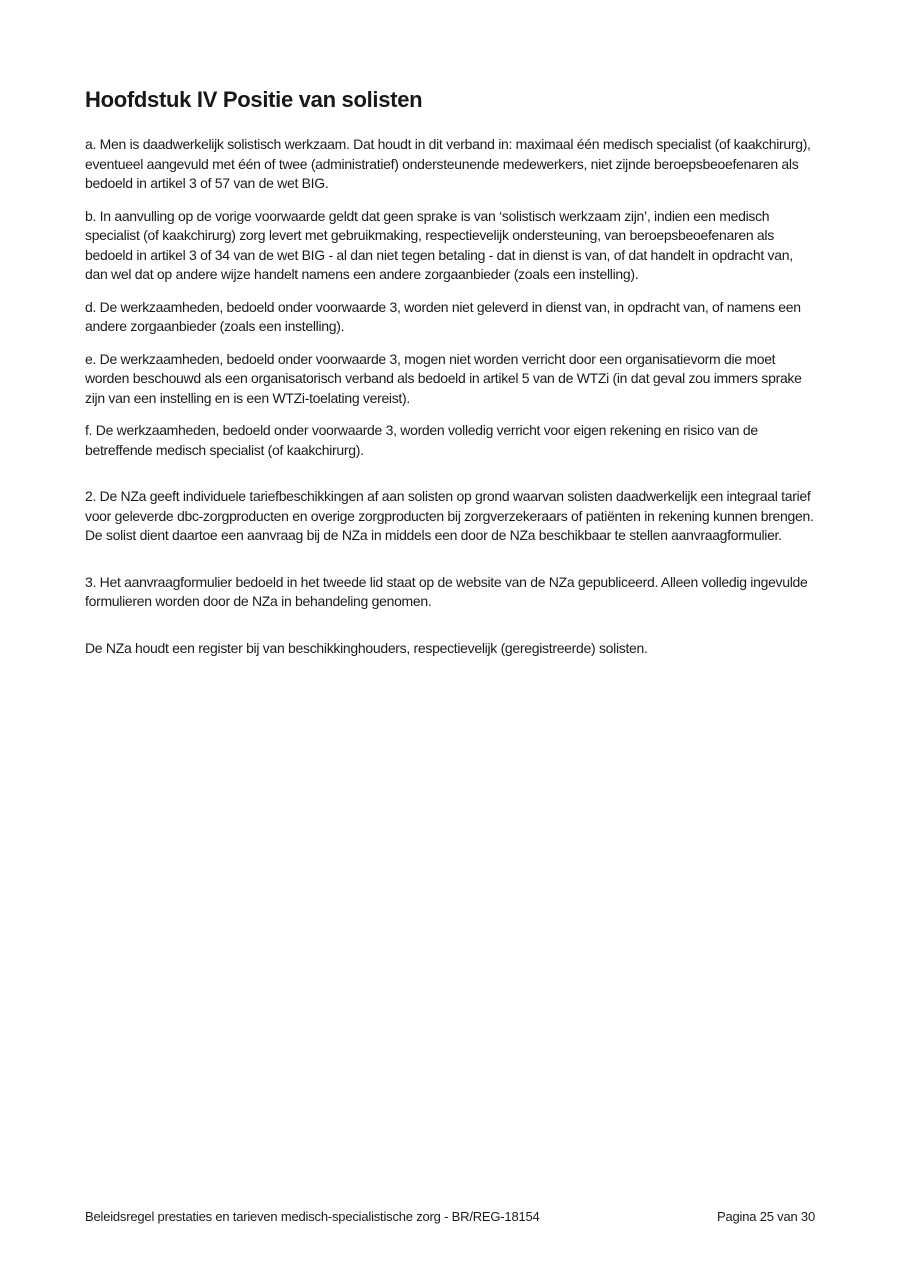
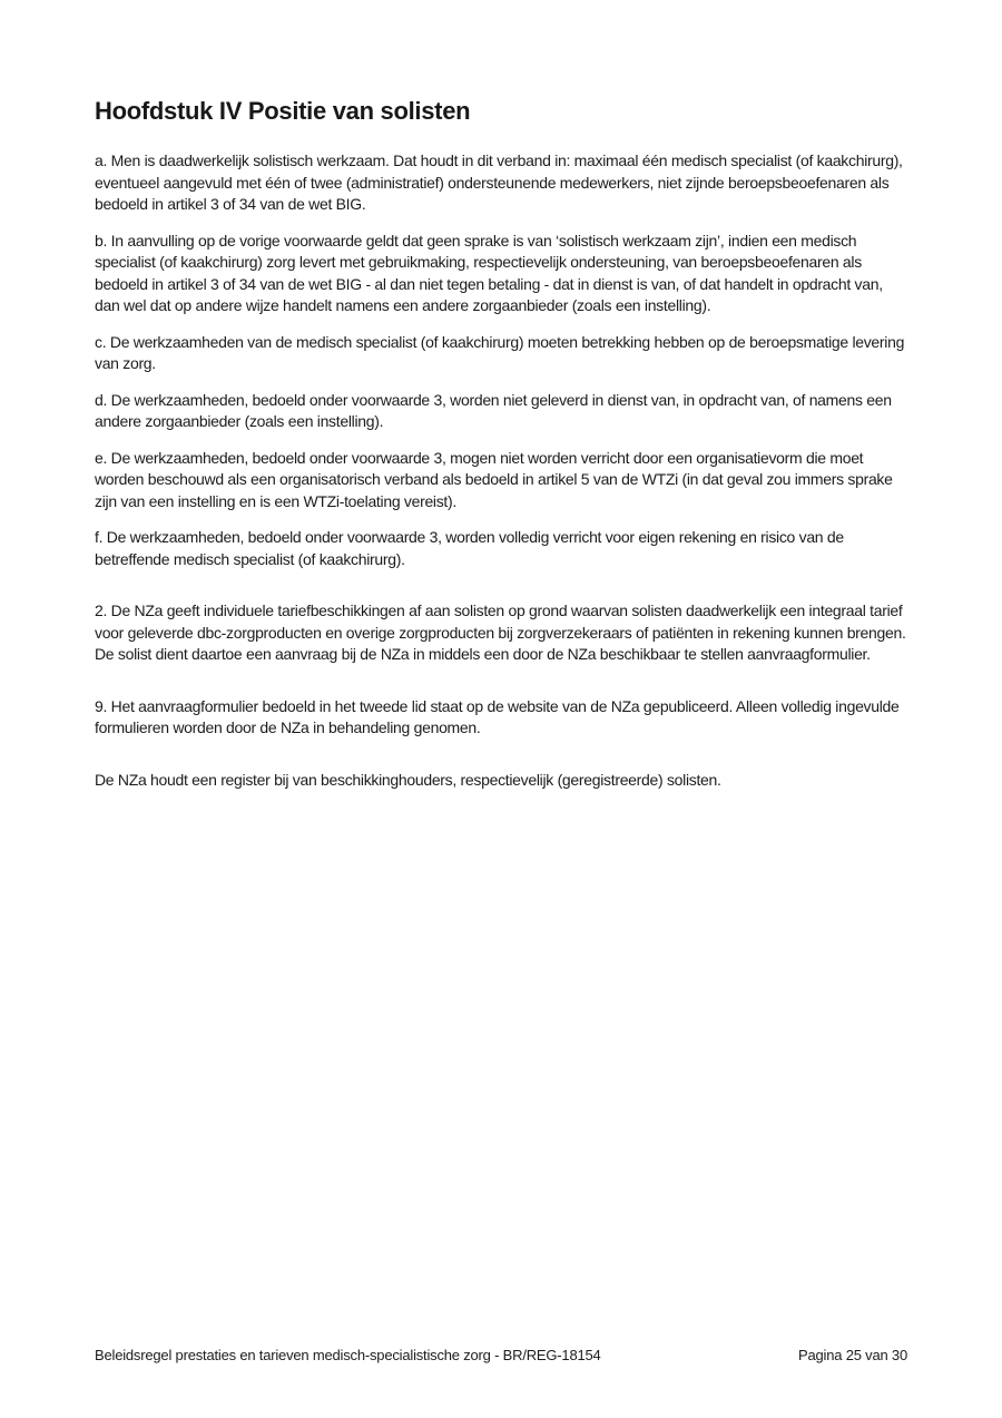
  Hoofdstuk IV Positie van solisten
- a. Men is daadwerkelijk solistisch werkzaam. Dat houdt in dit verband in: maximaal één medisch specialist (of kaakchirurg), eventueel aangevuld met één of twee (administratief) ondersteunende medewerkers, niet zijnde beroepsbeoefenaren als bedoeld in artikel 3 of 57 van de wet BIG.
+ a. Men is daadwerkelijk solistisch werkzaam. Dat houdt in dit verband in: maximaal één medisch specialist (of kaakchirurg), eventueel aangevuld met één of twee (administratief) ondersteunende medewerkers, niet zijnde beroepsbeoefenaren als bedoeld in artikel 3 of 34 van de wet BIG.
  b. In aanvulling op de vorige voorwaarde geldt dat geen sprake is van ‘solistisch werkzaam zijn’, indien een medisch specialist (of kaakchirurg) zorg levert met gebruikmaking, respectievelijk ondersteuning, van beroepsbeoefenaren als bedoeld in artikel 3 of 34 van de wet BIG - al dan niet tegen betaling - dat in dienst is van, of dat handelt in opdracht van, dan wel dat op andere wijze handelt namens een andere zorgaanbieder (zoals een instelling).
+ c. De werkzaamheden van de medisch specialist (of kaakchirurg) moeten betrekking hebben op de beroepsmatige levering van zorg.
  d. De werkzaamheden, bedoeld onder voorwaarde 3, worden niet geleverd in dienst van, in opdracht van, of namens een andere zorgaanbieder (zoals een instelling).
  e. De werkzaamheden, bedoeld onder voorwaarde 3, mogen niet worden verricht door een organisatievorm die moet worden beschouwd als een organisatorisch verband als bedoeld in artikel 5 van de WTZi (in dat geval zou immers sprake zijn van een instelling en is een WTZi-toelating vereist).
  f. De werkzaamheden, bedoeld onder voorwaarde 3, worden volledig verricht voor eigen rekening en risico van de betreffende medisch specialist (of kaakchirurg).
  2. De NZa geeft individuele tariefbeschikkingen af aan solisten op grond waarvan solisten daadwerkelijk een integraal tarief voor geleverde dbc-zorgproducten en overige zorgproducten bij zorgverzekeraars of patiënten in rekening kunnen brengen. De solist dient daartoe een aanvraag bij de NZa in middels een door de NZa beschikbaar te stellen aanvraagformulier.
- 3. Het aanvraagformulier bedoeld in het tweede lid staat op de website van de NZa gepubliceerd. Alleen volledig ingevulde formulieren worden door de NZa in behandeling genomen.
+ 9. Het aanvraagformulier bedoeld in het tweede lid staat op de website van de NZa gepubliceerd. Alleen volledig ingevulde formulieren worden door de NZa in behandeling genomen.
  De NZa houdt een register bij van beschikkinghouders, respectievelijk (geregistreerde) solisten.
  Beleidsregel prestaties en tarieven medisch-specialistische zorg - BR/REG-18154
  Pagina 25 van 30
